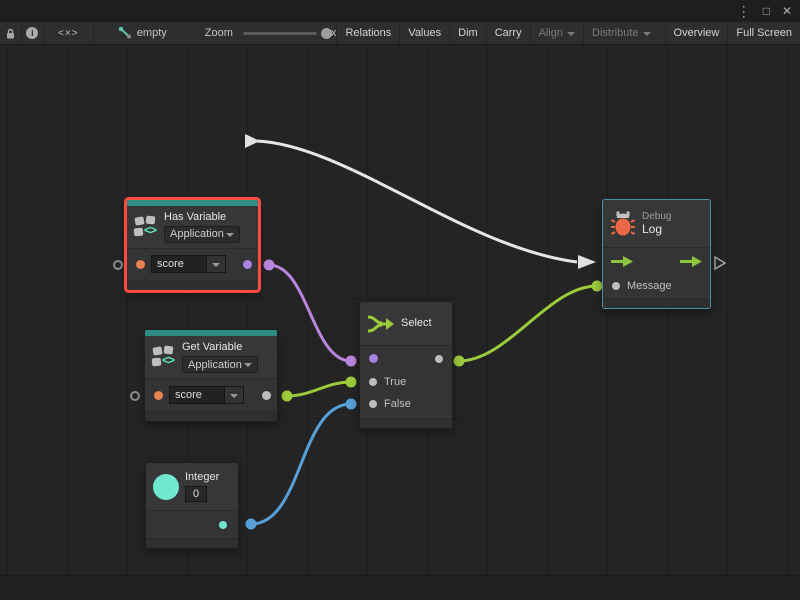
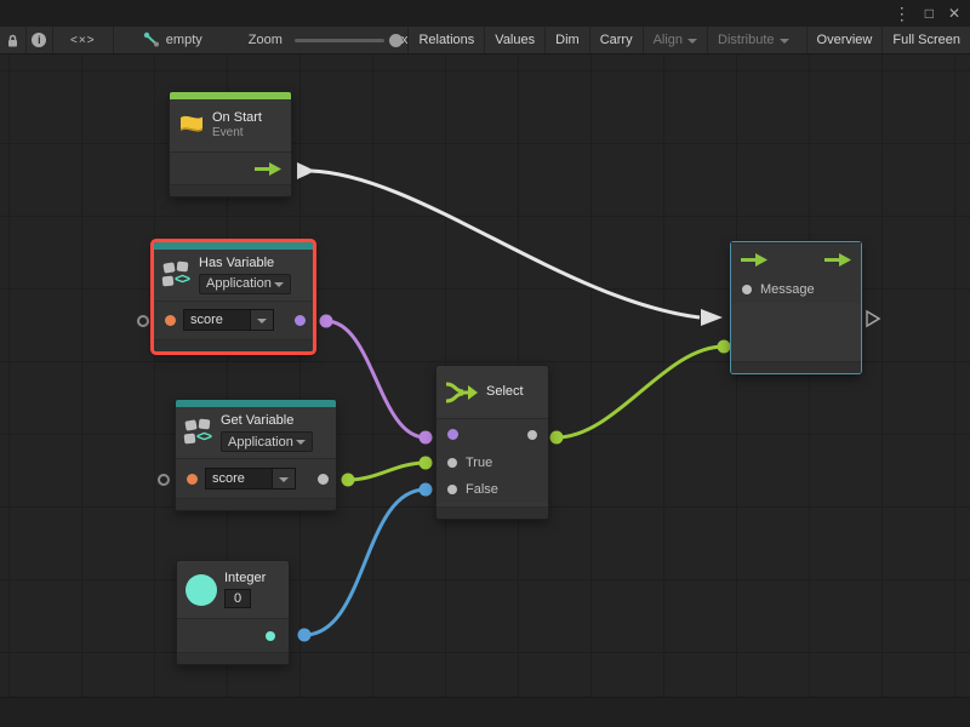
  ⋮
  □
  ✕
  i
  <×>
  empty
  Zoom
  Relations
  Values
  Dim
  Carry
  Align
  Distribute
  Overview
  Full Screen
+ On Start
+ Event
  <>
  Has Variable
  Application
  score
  <>
  Get Variable
  Application
  score
  Select
  True
  False
  Integer
  0
- Debug
- Log
  Message
